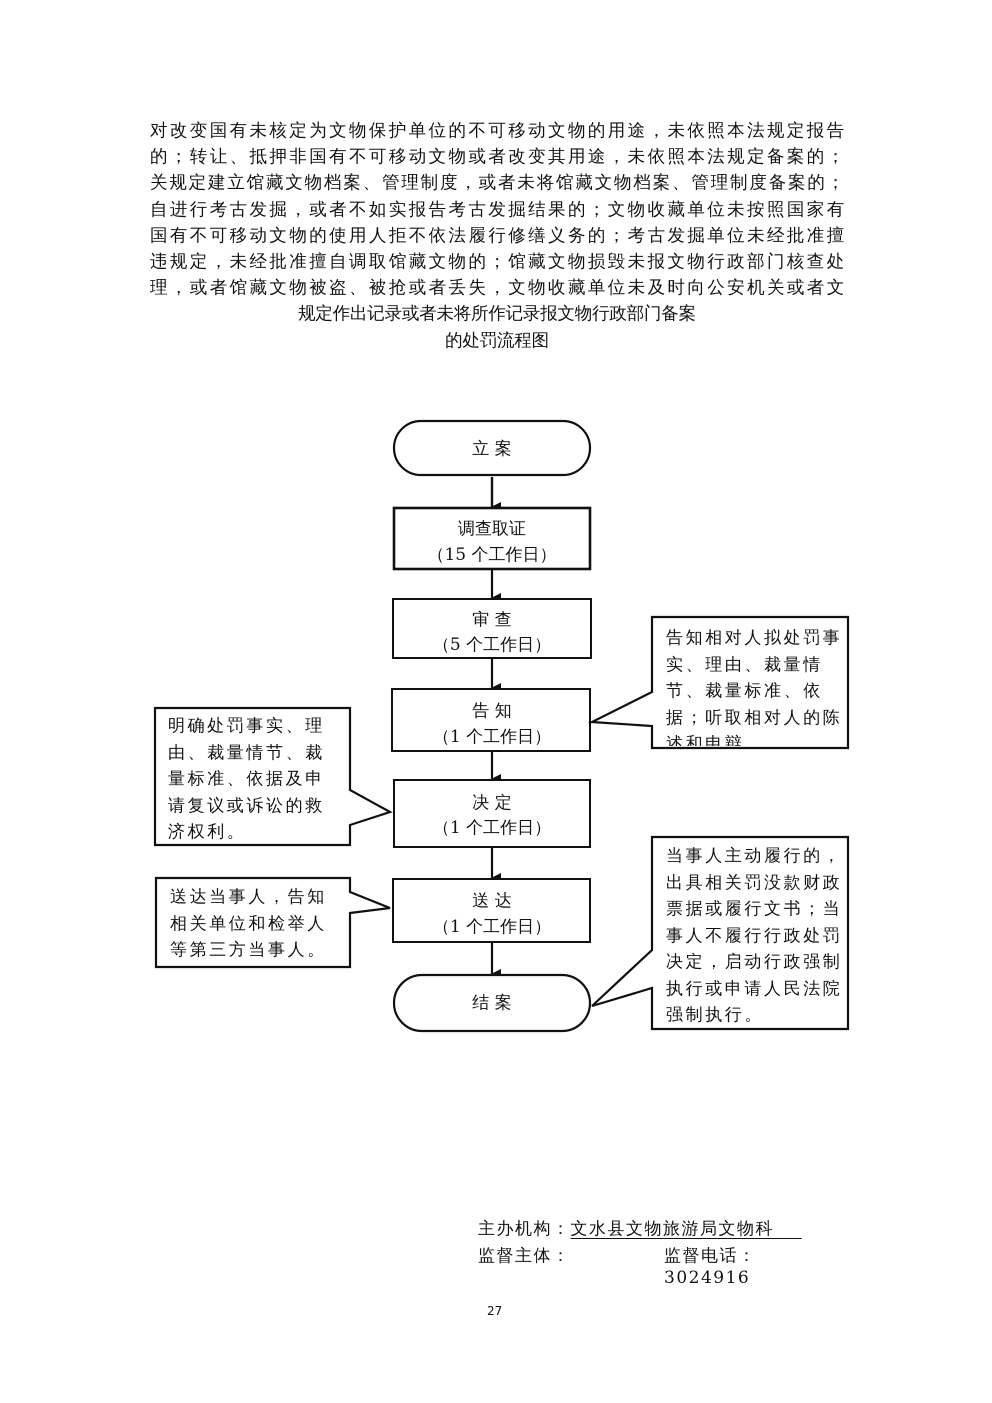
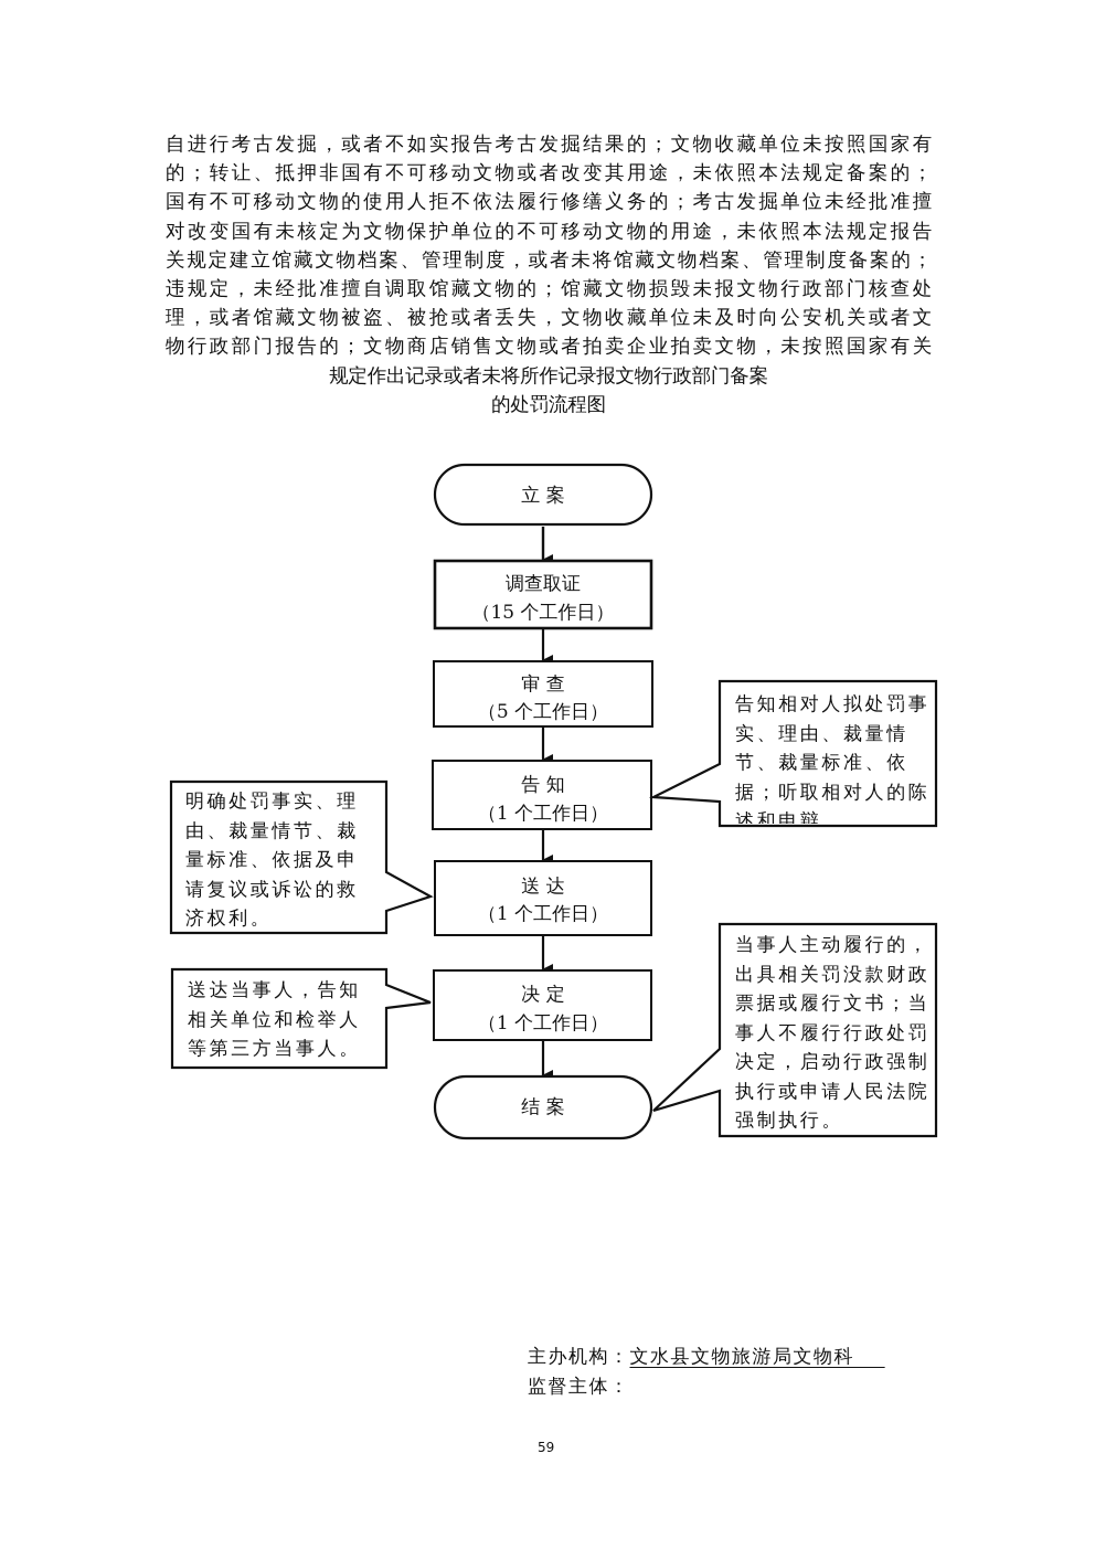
- 对改变国有未核定为文物保护单位的不可移动文物的用途，未依照本法规定报告
+ 自进行考古发掘，或者不如实报告考古发掘结果的；文物收藏单位未按照国家有
  的；转让、抵押非国有不可移动文物或者改变其用途，未依照本法规定备案的；
- 关规定建立馆藏文物档案、管理制度，或者未将馆藏文物档案、管理制度备案的；
+ 国有不可移动文物的使用人拒不依法履行修缮义务的；考古发掘单位未经批准擅
- 自进行考古发掘，或者不如实报告考古发掘结果的；文物收藏单位未按照国家有
+ 对改变国有未核定为文物保护单位的不可移动文物的用途，未依照本法规定报告
- 国有不可移动文物的使用人拒不依法履行修缮义务的；考古发掘单位未经批准擅
+ 关规定建立馆藏文物档案、管理制度，或者未将馆藏文物档案、管理制度备案的；
  违规定，未经批准擅自调取馆藏文物的；馆藏文物损毁未报文物行政部门核查处
  理，或者馆藏文物被盗、被抢或者丢失，文物收藏单位未及时向公安机关或者文
+ 物行政部门报告的；文物商店销售文物或者拍卖企业拍卖文物，未按照国家有关
  规定作出记录或者未将所作记录报文物行政部门备案
  的处罚流程图
  立 案
  调查取证
  （15 个工作日）
  审 查
  （5 个工作日）
  告 知
  （1 个工作日）
- 决 定
+ 送 达
  （1 个工作日）
- 送 达
+ 决 定
  （1 个工作日）
  结 案
  告知相对人拟处罚事实、理由、裁量情节、裁量标准、依据；听取相对人的陈述和申辩
  明确处罚事实、理由、裁量情节、裁量标准、依据及申请复议或诉讼的救济权利。
  送达当事人，告知相关单位和检举人等第三方当事人。
  当事人主动履行的，出具相关罚没款财政票据或履行文书；当事人不履行行政处罚决定，启动行政强制执行或申请人民法院强制执行。
  主办机构：文水县文物旅游局文物科
  监督主体：
- 监督电话：3024916
- 27
+ 59
